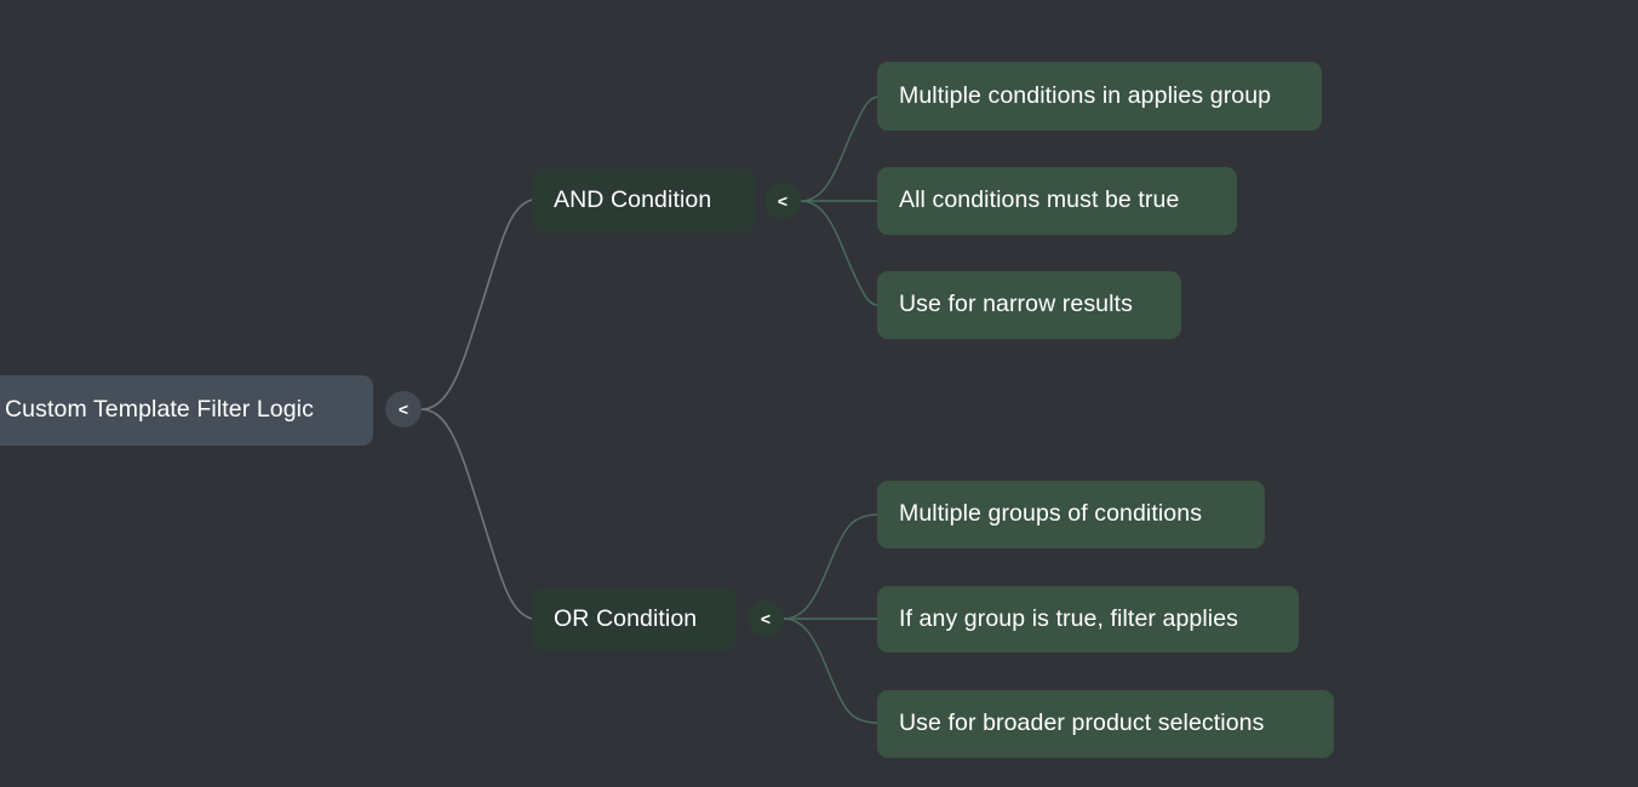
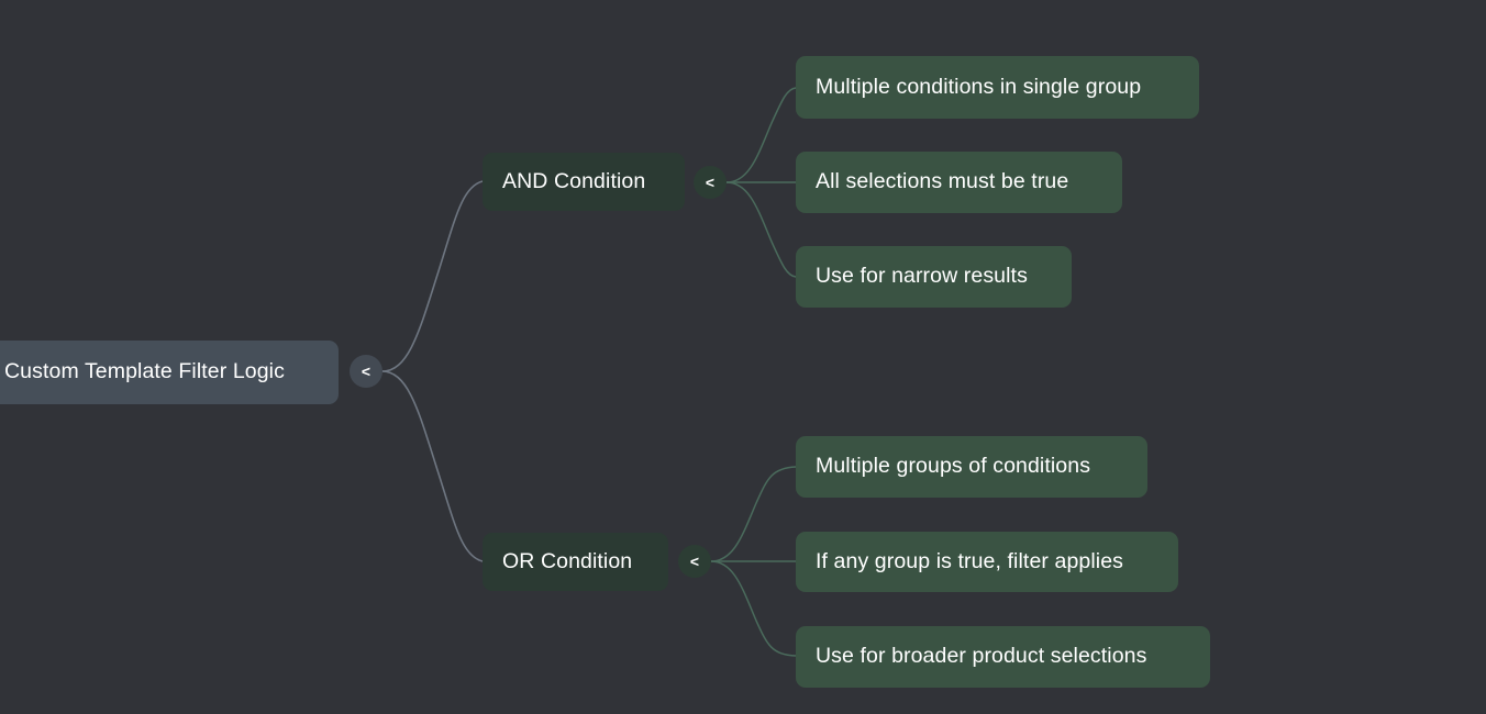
  Custom Template Filter Logic
  <
  AND Condition
  <
- Multiple conditions in applies group
+ Multiple conditions in single group
- All conditions must be true
+ All selections must be true
  Use for narrow results
  OR Condition
  <
  Multiple groups of conditions
  If any group is true, filter applies
  Use for broader product selections
